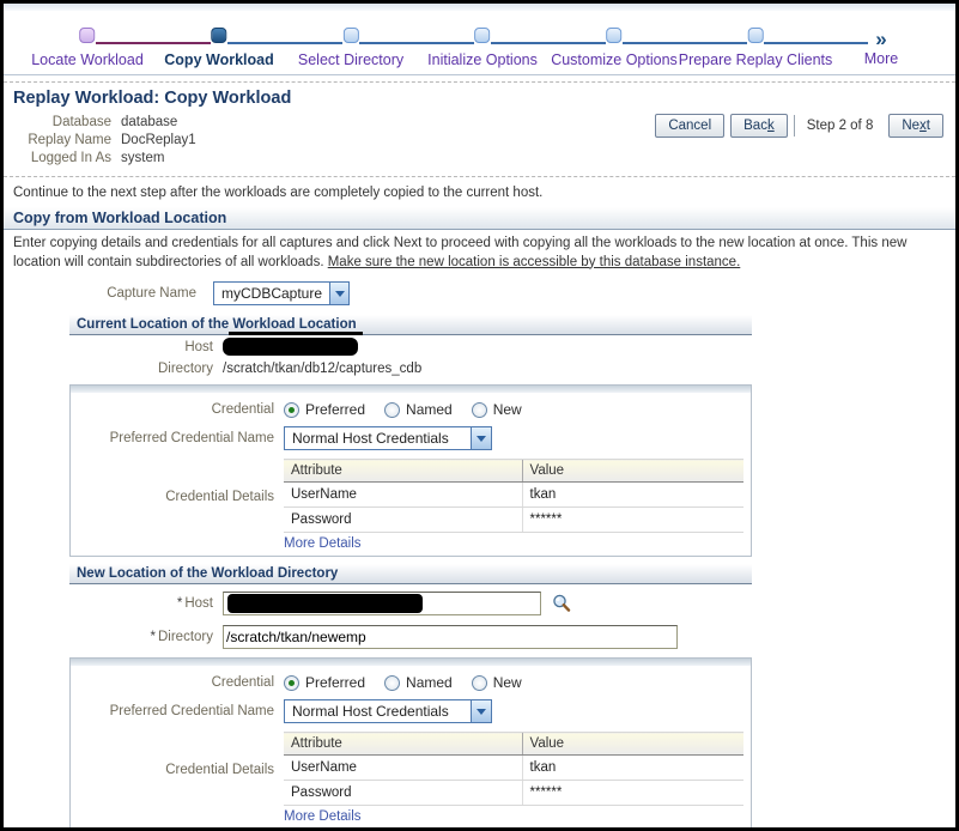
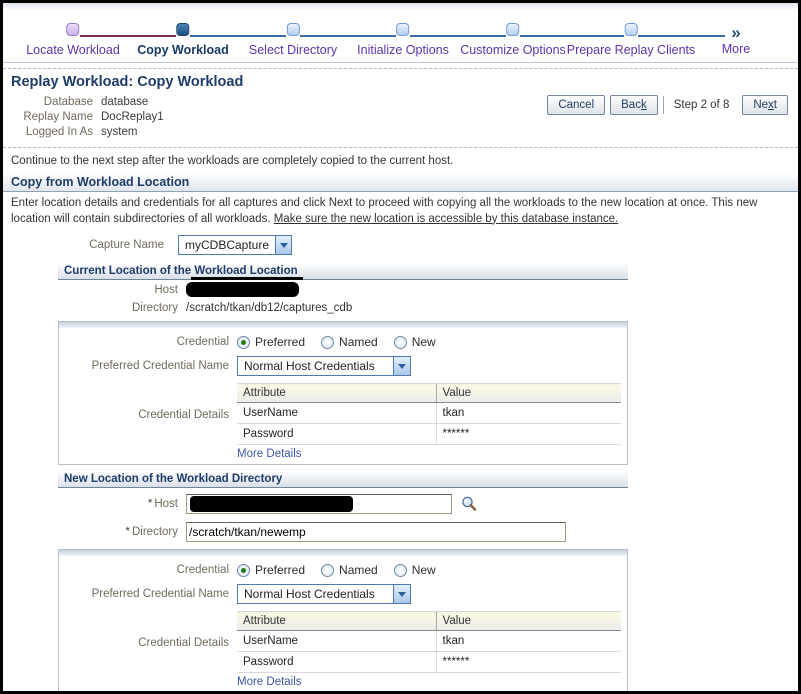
  Locate Workload
  Copy Workload
  Select Directory
  Initialize Options
  Customize Options
  Prepare Replay Clients
  »
  More
  Replay Workload: Copy Workload
  Database
  database
  Replay Name
  DocReplay1
  Logged In As
  system
  Cancel
  Back
  Step 2 of 8
  Next
  Continue to the next step after the workloads are completely copied to the current host.
  Copy from Workload Location
- Enter copying details and credentials for all captures and click Next to proceed with copying all the workloads to the new location at once. This new location will contain subdirectories of all workloads. Make sure the new location is accessible by this database instance.
+ Enter location details and credentials for all captures and click Next to proceed with copying all the workloads to the new location at once. This new location will contain subdirectories of all workloads. Make sure the new location is accessible by this database instance.
  Capture Name
  myCDBCapture
  Current Location of the Workload Location
  Host
  Directory
  /scratch/tkan/db12/captures_cdb
  Credential
  Preferred
  Named
  New
  Preferred Credential Name
  Normal Host Credentials
  Credential Details
  Attribute	Value
  UserName	tkan
  Password	******
  More Details
  New Location of the Workload Directory
  * Host
  * Directory
  /scratch/tkan/newemp
  Credential
  Preferred
  Named
  New
  Preferred Credential Name
  Normal Host Credentials
  Credential Details
  Attribute	Value
  UserName	tkan
  Password	******
  More Details
